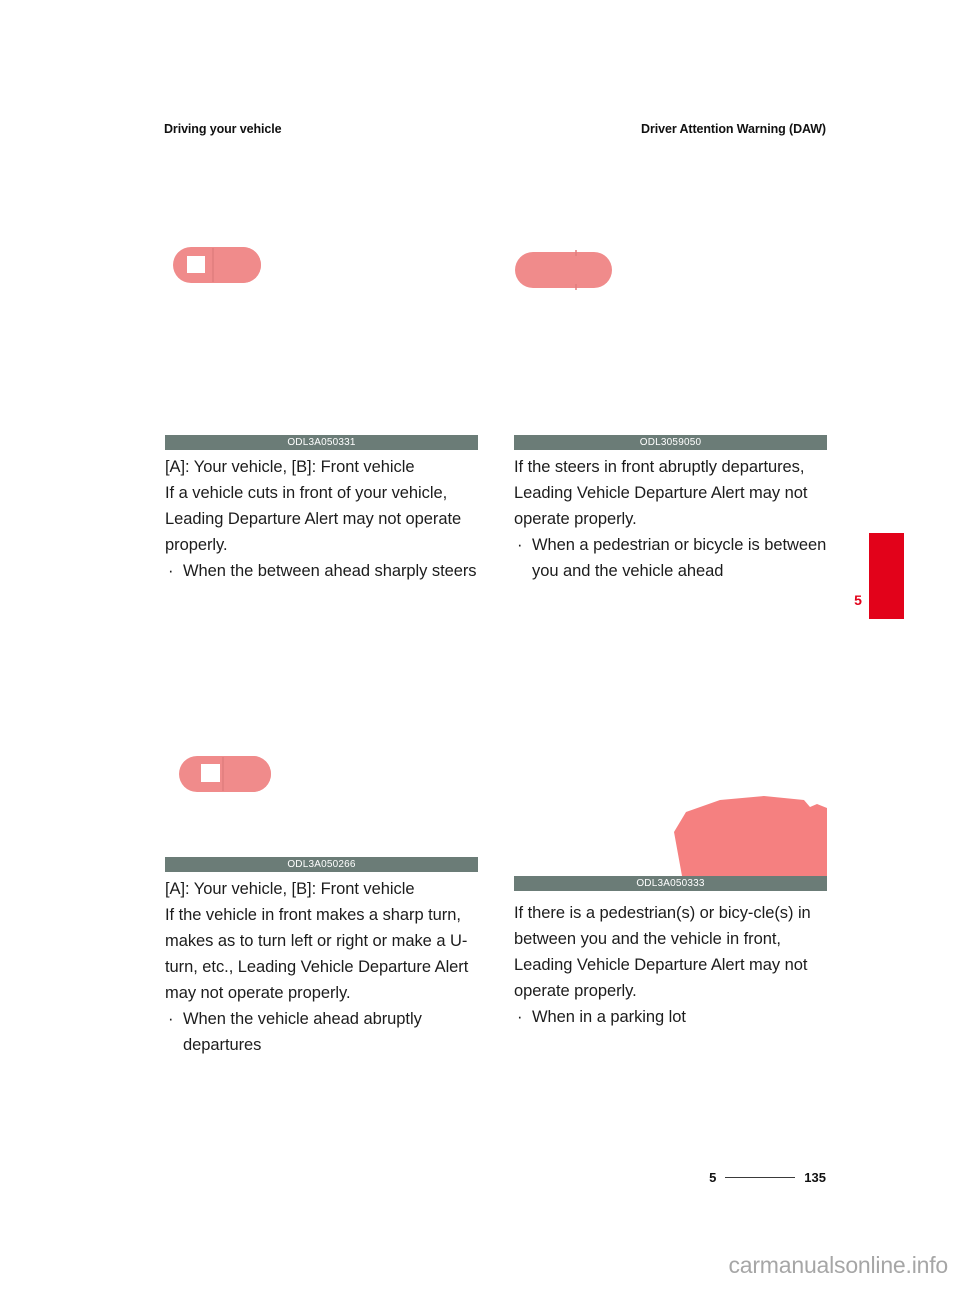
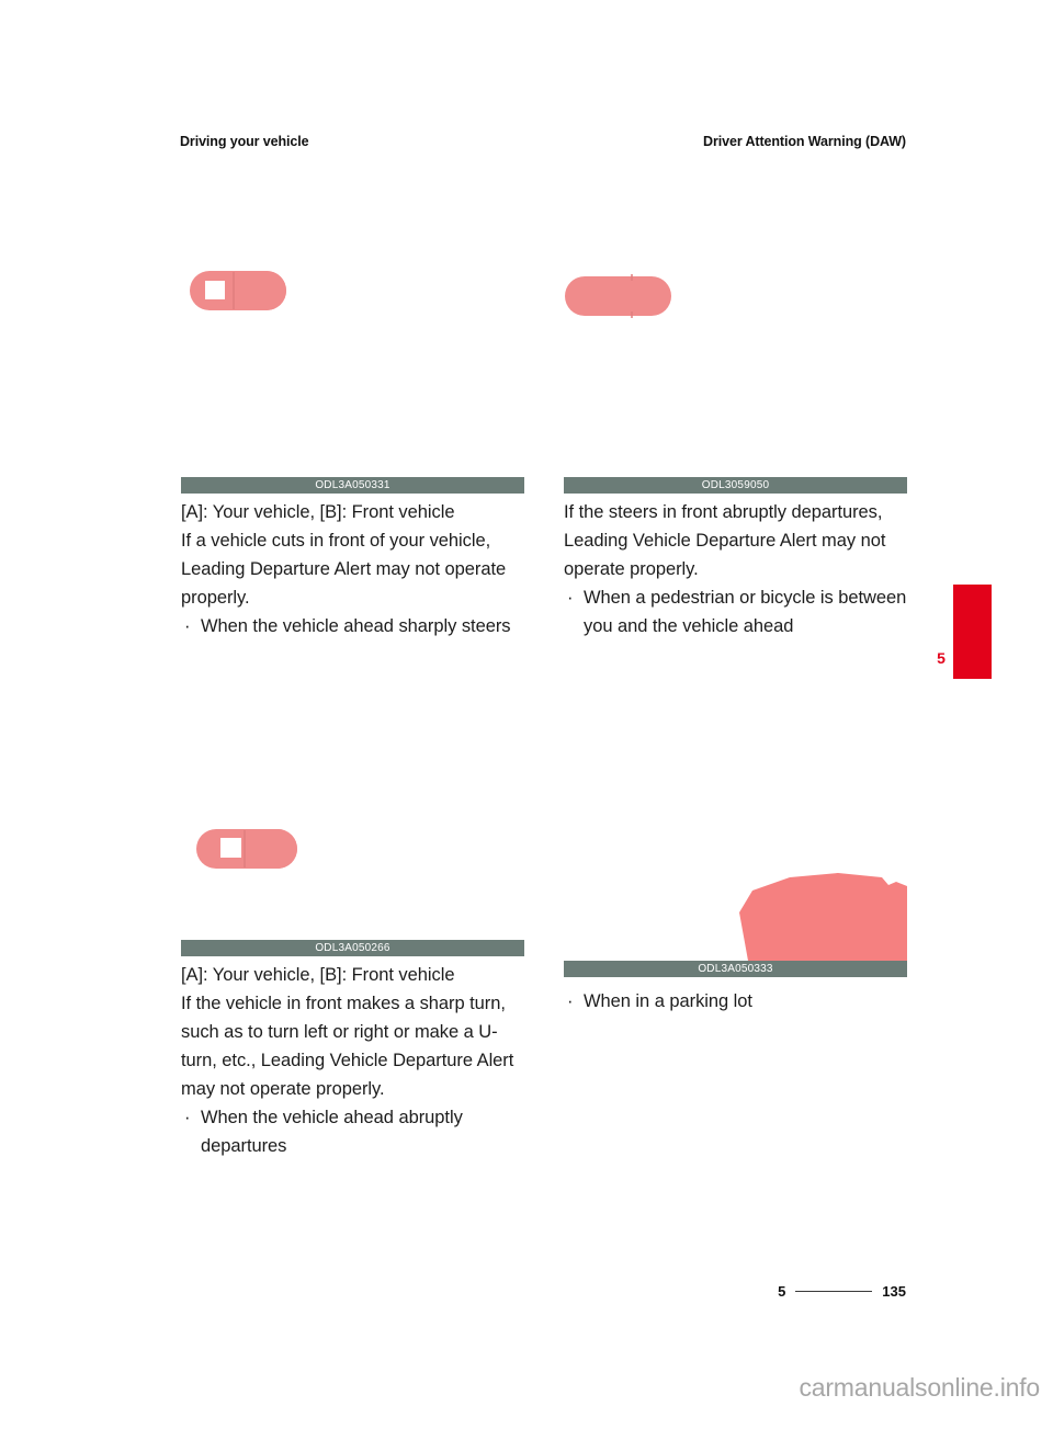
  Driving your vehicle
  Driver Attention Warning (DAW)
  ODL3A050331
  [A]: Your vehicle, [B]: Front vehicle
  If a vehicle cuts in front of your vehicle, Leading Departure Alert may not operate properly.
  ·
- When the between ahead sharply steers
+ When the vehicle ahead sharply steers
  ODL3059050
  If the steers in front abruptly departures, Leading Vehicle Departure Alert may not operate properly.
  ·
  When a pedestrian or bicycle is between you and the vehicle ahead
  ODL3A050266
  [A]: Your vehicle, [B]: Front vehicle
- If the vehicle in front makes a sharp turn, makes as to turn left or right or make a U- turn, etc., Leading Vehicle Departure Alert may not operate properly.
+ If the vehicle in front makes a sharp turn, such as to turn left or right or make a U- turn, etc., Leading Vehicle Departure Alert may not operate properly.
  ·
  When the vehicle ahead abruptly departures
  ODL3A050333
- If there is a pedestrian(s) or bicy-cle(s) in between you and the vehicle in front, Leading Vehicle Departure Alert may not operate properly.
  ·
  When in a parking lot
  5
  5
  135
  carmanualsonline.info
